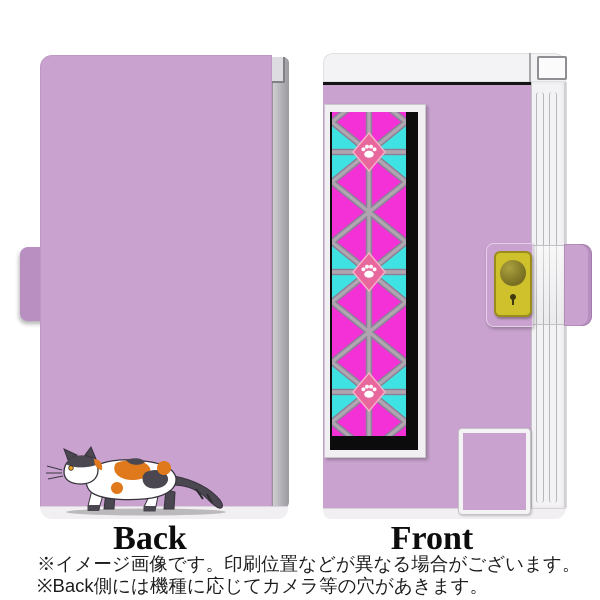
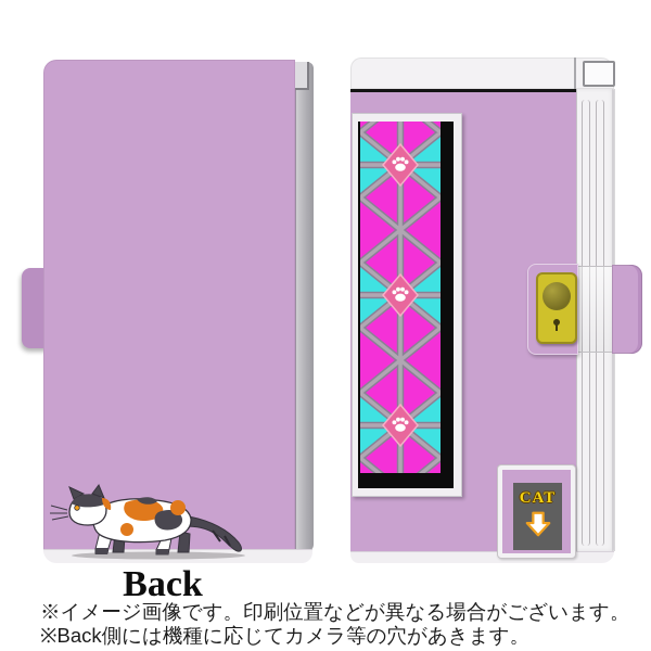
+ CAT
  Back
- Front
  ※イメージ画像です。印刷位置などが異なる場合がございます。
  ※Back側には機種に応じてカメラ等の穴があきます。
